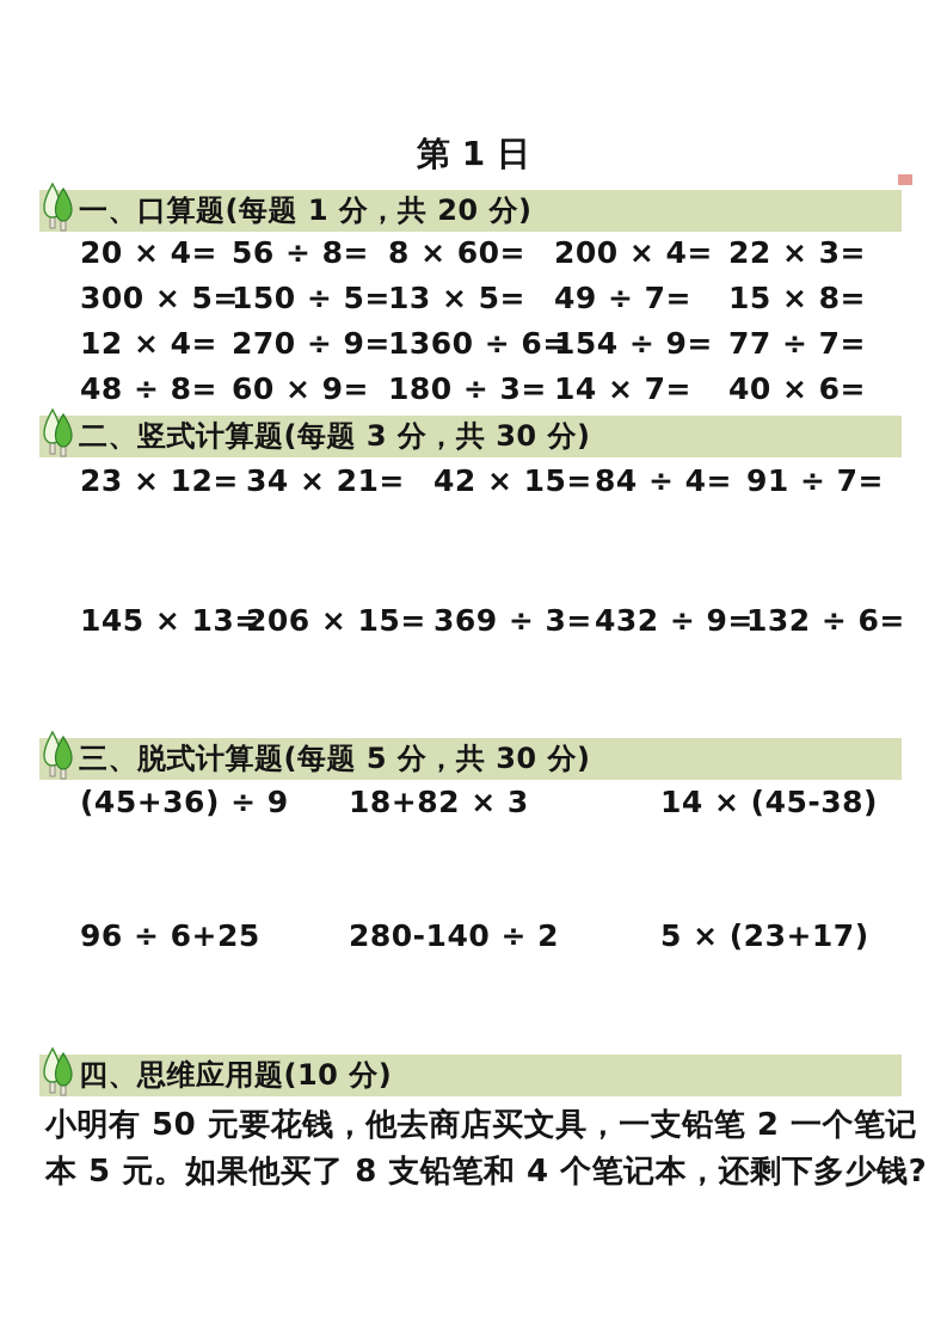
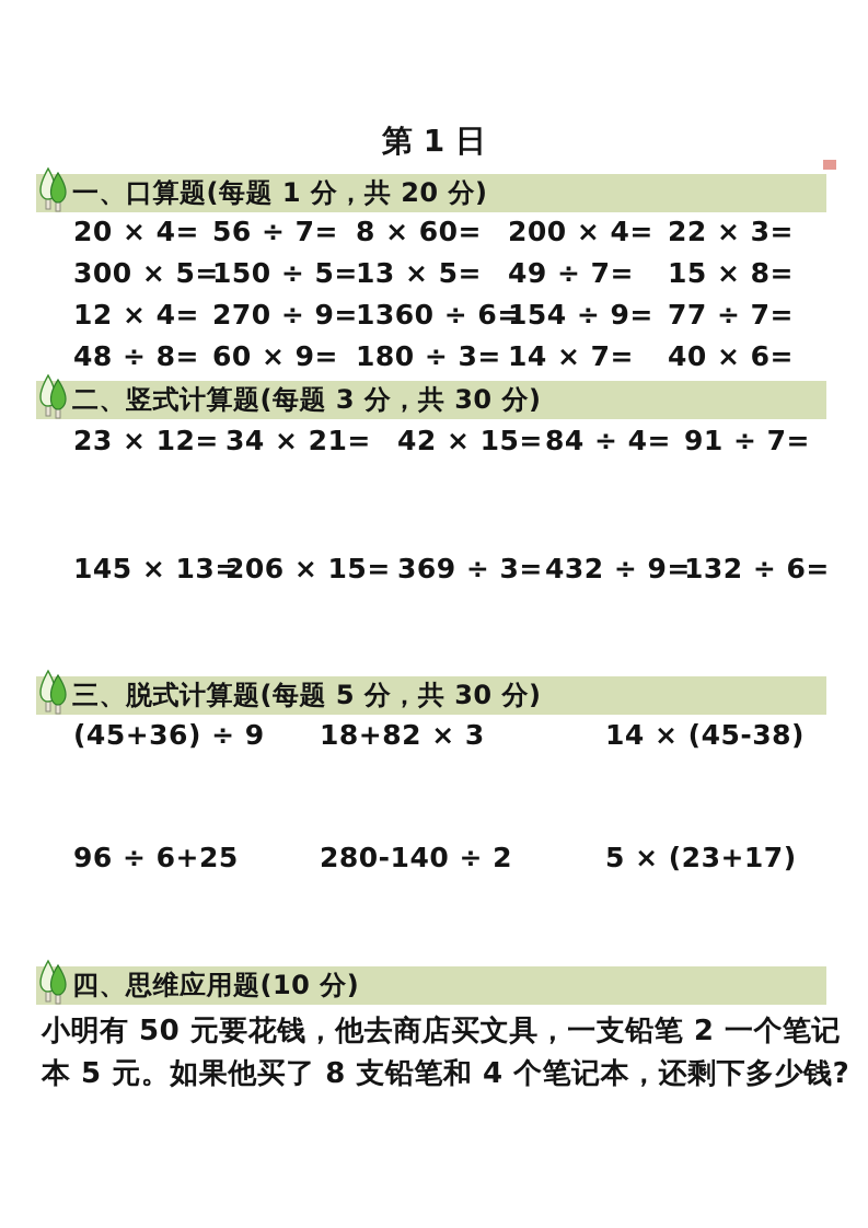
  第 1 日
  一、口算题(每题 1 分，共 20 分)
  20 × 4=
- 56 ÷ 8=
+ 56 ÷ 7=
  8 × 60=
  200 × 4=
  22 × 3=
  300 × 5=
  150 ÷ 5=
  13 × 5=
  49 ÷ 7=
  15 × 8=
  12 × 4=
  270 ÷ 9=
  1360 ÷ 6=
  154 ÷ 9=
  77 ÷ 7=
  48 ÷ 8=
  60 × 9=
  180 ÷ 3=
  14 × 7=
  40 × 6=
  二、竖式计算题(每题 3 分，共 30 分)
  23 × 12=
  34 × 21=
  42 × 15=
  84 ÷ 4=
  91 ÷ 7=
  145 × 13=
  206 × 15=
  369 ÷ 3=
  432 ÷ 9=
  132 ÷ 6=
  三、脱式计算题(每题 5 分，共 30 分)
  (45+36) ÷ 9
  18+82 × 3
  14 × (45-38)
  96 ÷ 6+25
  280-140 ÷ 2
  5 × (23+17)
  四、思维应用题(10 分)
  小明有 50 元要花钱，他去商店买文具，一支铅笔 2 一个笔记
  本 5 元。如果他买了 8 支铅笔和 4 个笔记本，还剩下多少钱?
